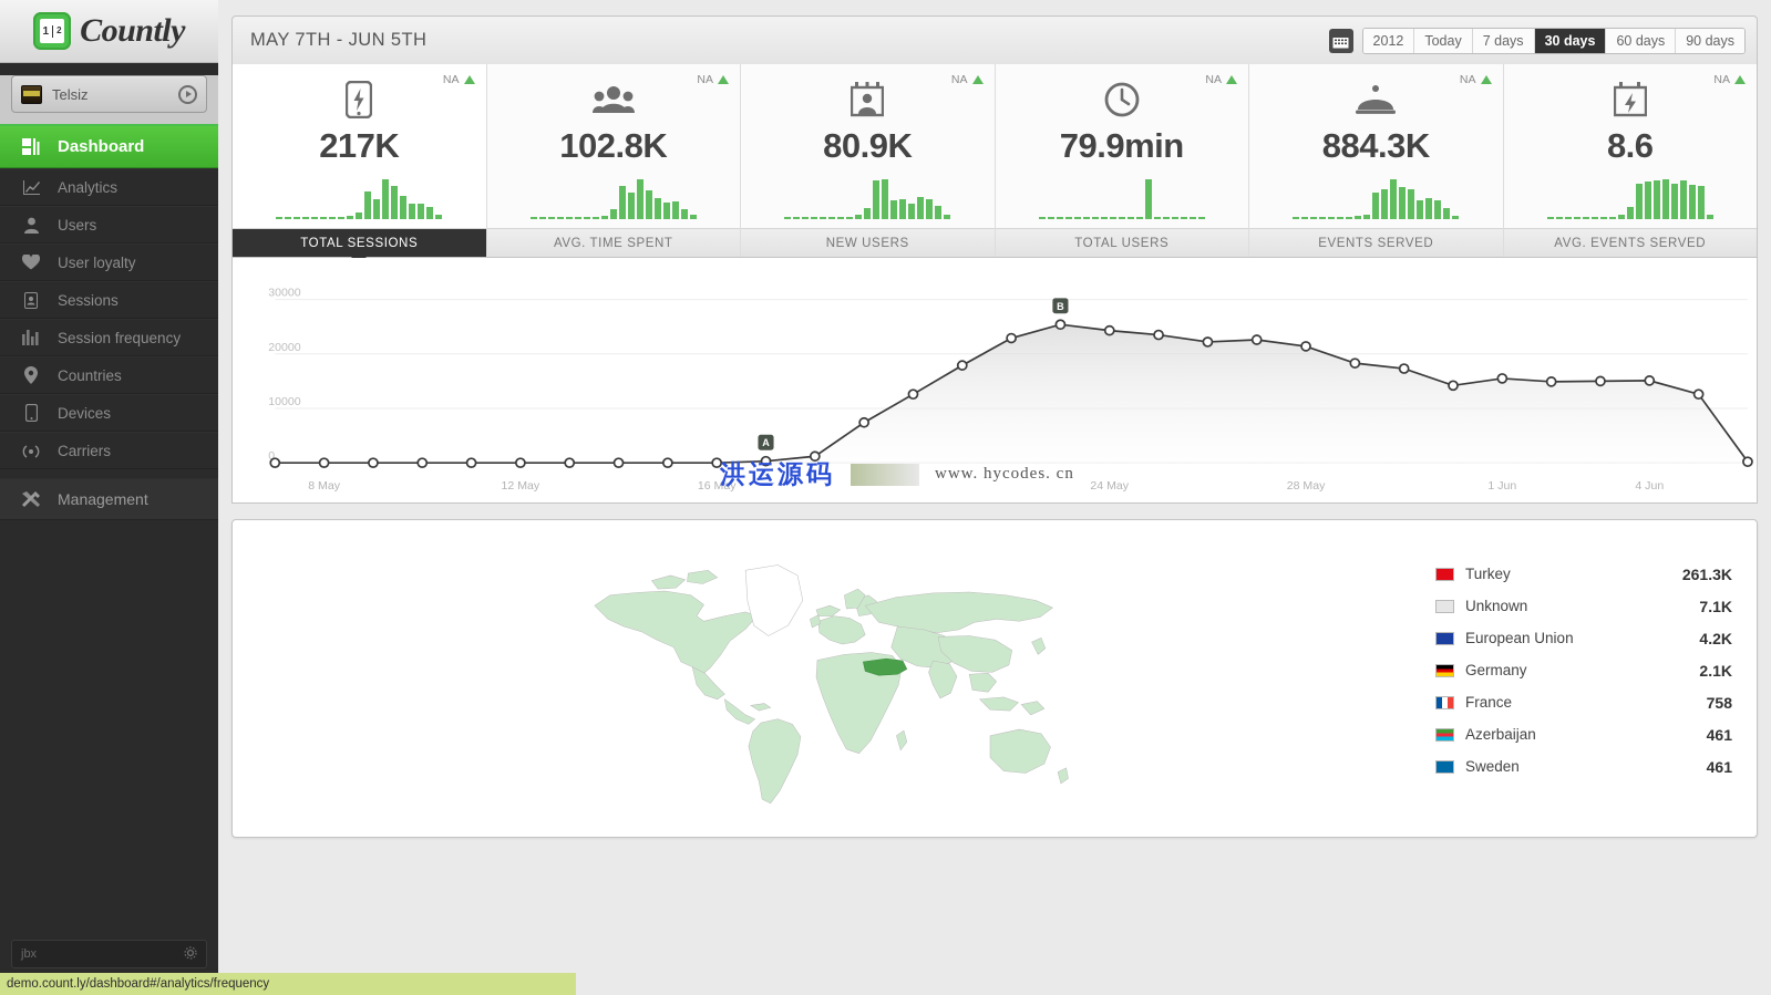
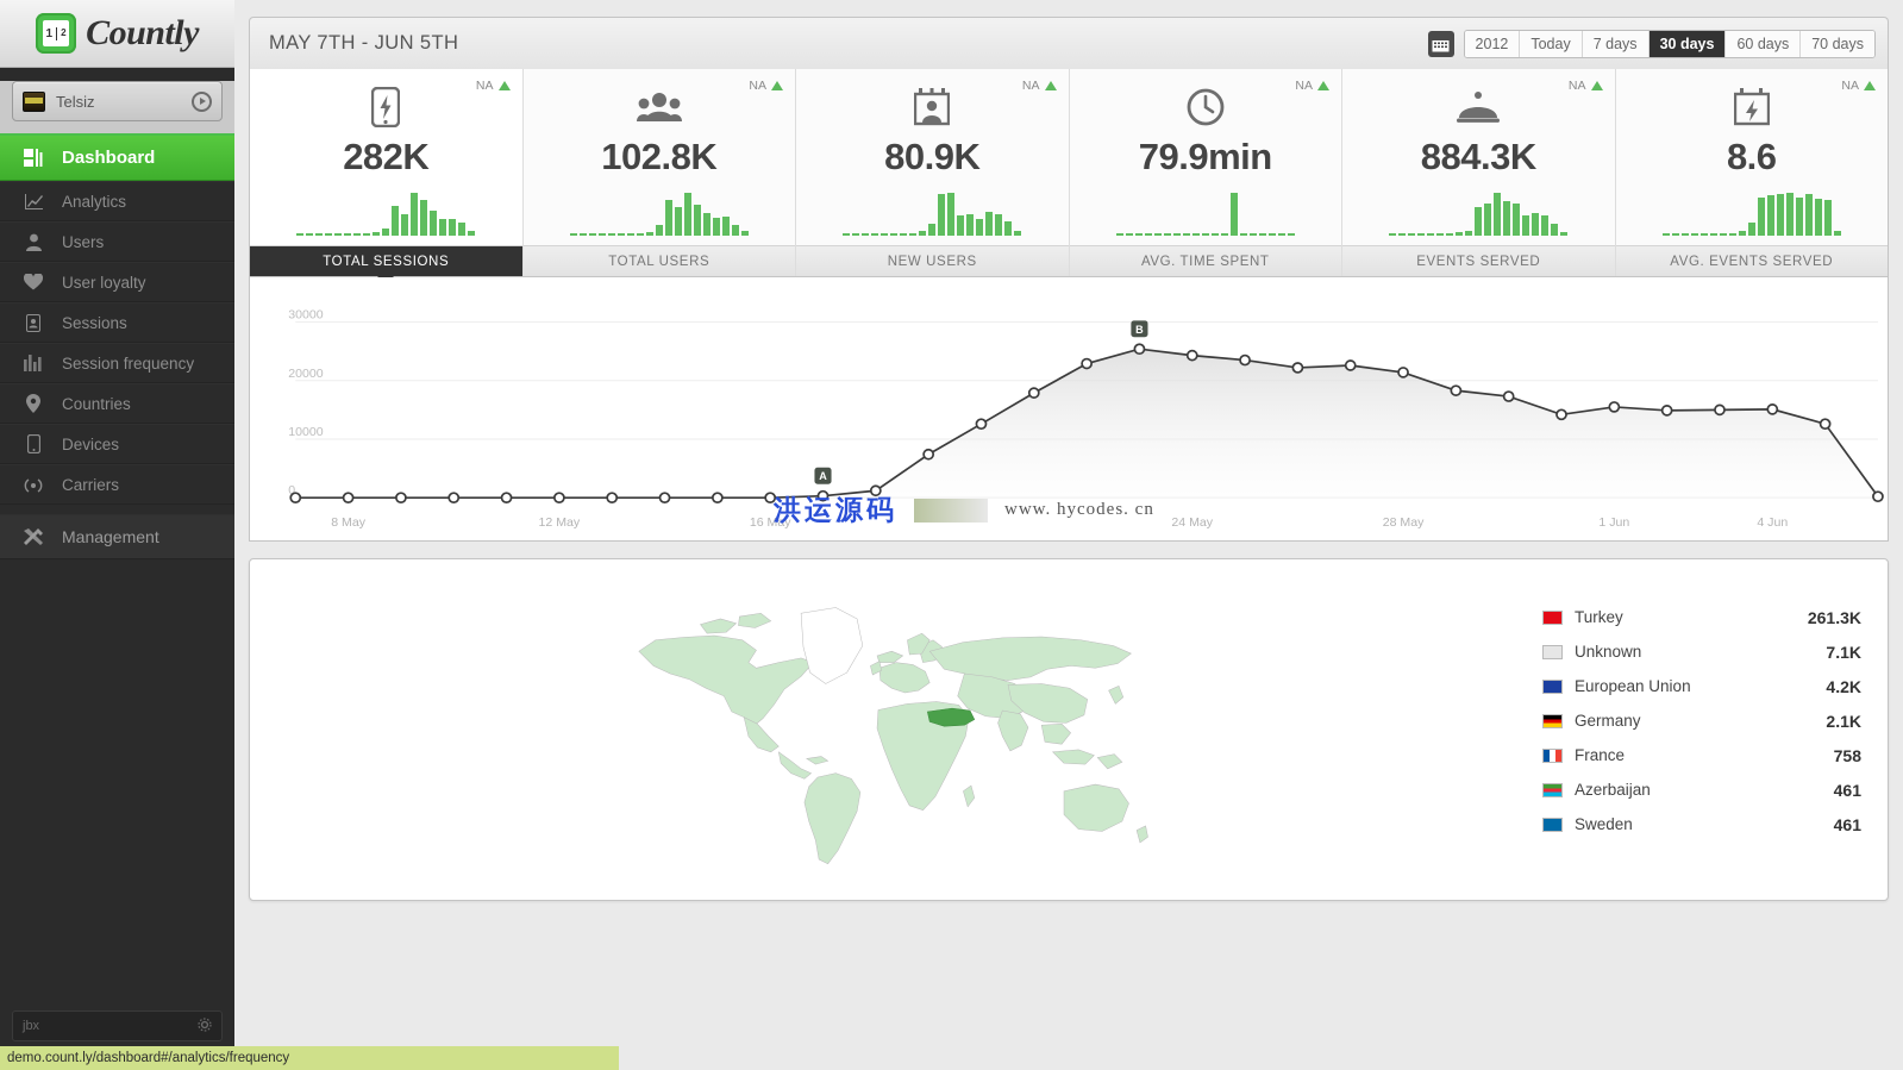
  1
  2
  Countly
  Telsiz
  Dashboard
  Analytics
  Users
  User loyalty
  Sessions
  Session frequency
  Countries
  Devices
  Carriers
  Management
  jbx
  MAY 7TH - JUN 5TH
  2012
  Today
  7 days
  30 days
  60 days
- 90 days
+ 70 days
  NA
- 217K
+ 282K
  TOTAL SESSIONS
  NA
  102.8K
- AVG. TIME SPENT
+ TOTAL USERS
  NA
  80.9K
  NEW USERS
  NA
  79.9min
- TOTAL USERS
+ AVG. TIME SPENT
  NA
  884.3K
  EVENTS SERVED
  NA
  8.6
  AVG. EVENTS SERVED
  0
  10000
  20000
  30000
  8 May
  12 May
  16 May
  24 May
  28 May
  1 Jun
  4 Jun
  A
  B
  洪运源码
  www. hycodes. cn
  Turkey
  261.3K
  Unknown
  7.1K
  European Union
  4.2K
  Germany
  2.1K
  France
  758
  Azerbaijan
  461
  Sweden
  461
  demo.count.ly/dashboard#/analytics/frequency
